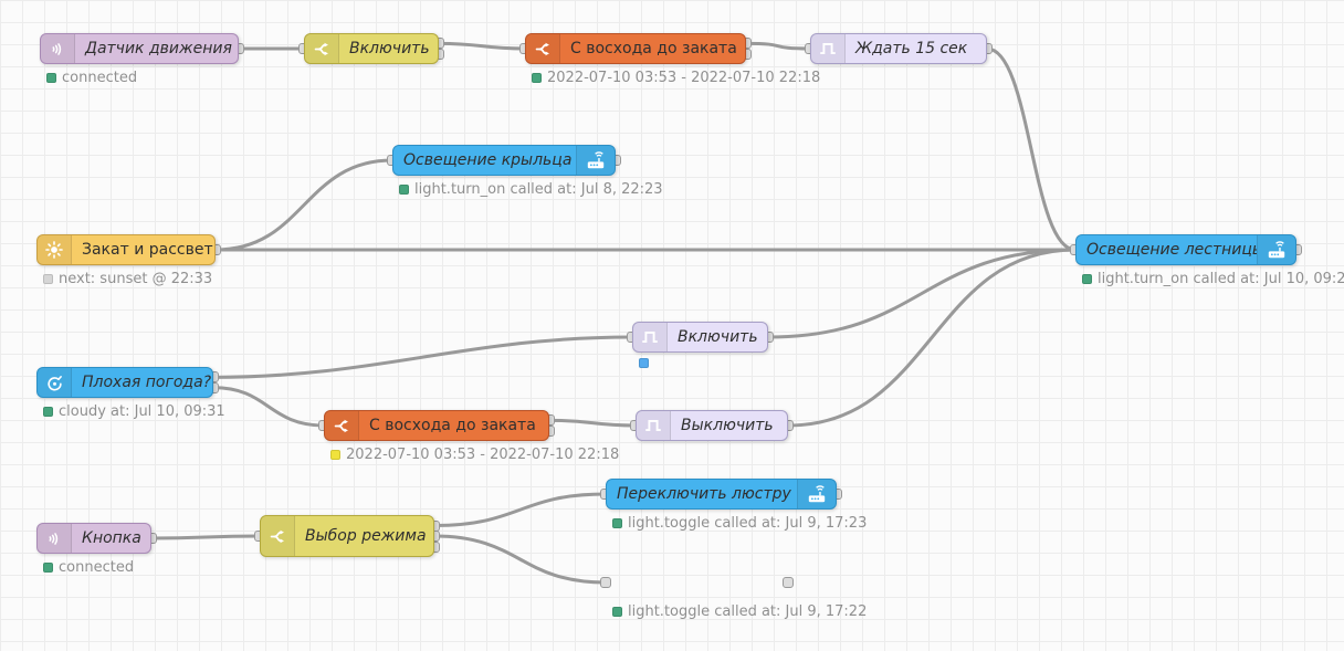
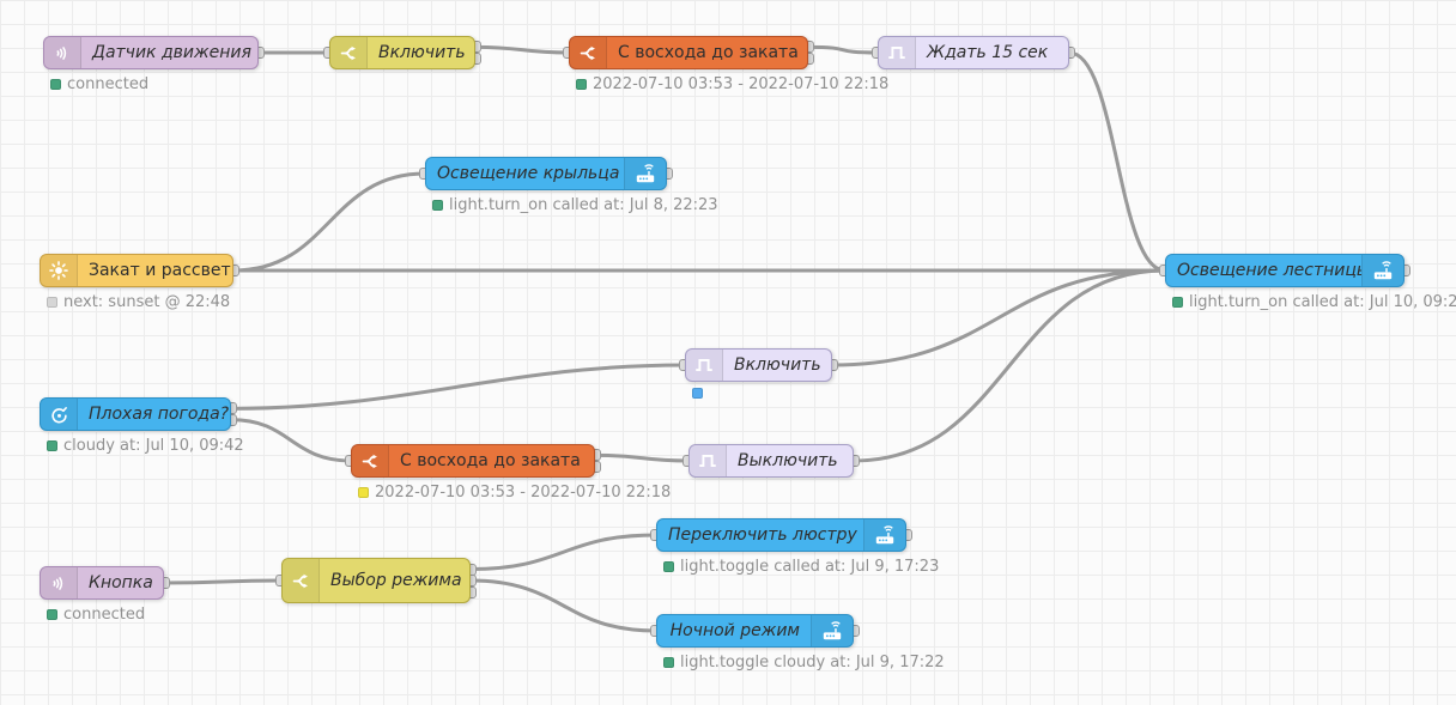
  Датчик движения
  connected
  Включить
  С восхода до заката
  2022-07-10 03:53 - 2022-07-10 22:18
  Ждать 15 сек
  Освещение крыльца
  light.turn_on called at: Jul 8, 22:23
  Закат и рассвет
- next: sunset @ 22:33
+ next: sunset @ 22:48
  Освещение лестниц
  light.turn_on called at: Jul 10, 09:2
  Плохая погода?
- cloudy at: Jul 10, 09:31
+ cloudy at: Jul 10, 09:42
  Включить
  С восхода до заката
  2022-07-10 03:53 - 2022-07-10 22:18
  Выключить
  Кнопка
  connected
  Выбор режима
  Переключить люстру
  light.toggle called at: Jul 9, 17:23
+ Ночной режим
- light.toggle called at: Jul 9, 17:22
+ light.toggle cloudy at: Jul 9, 17:22
